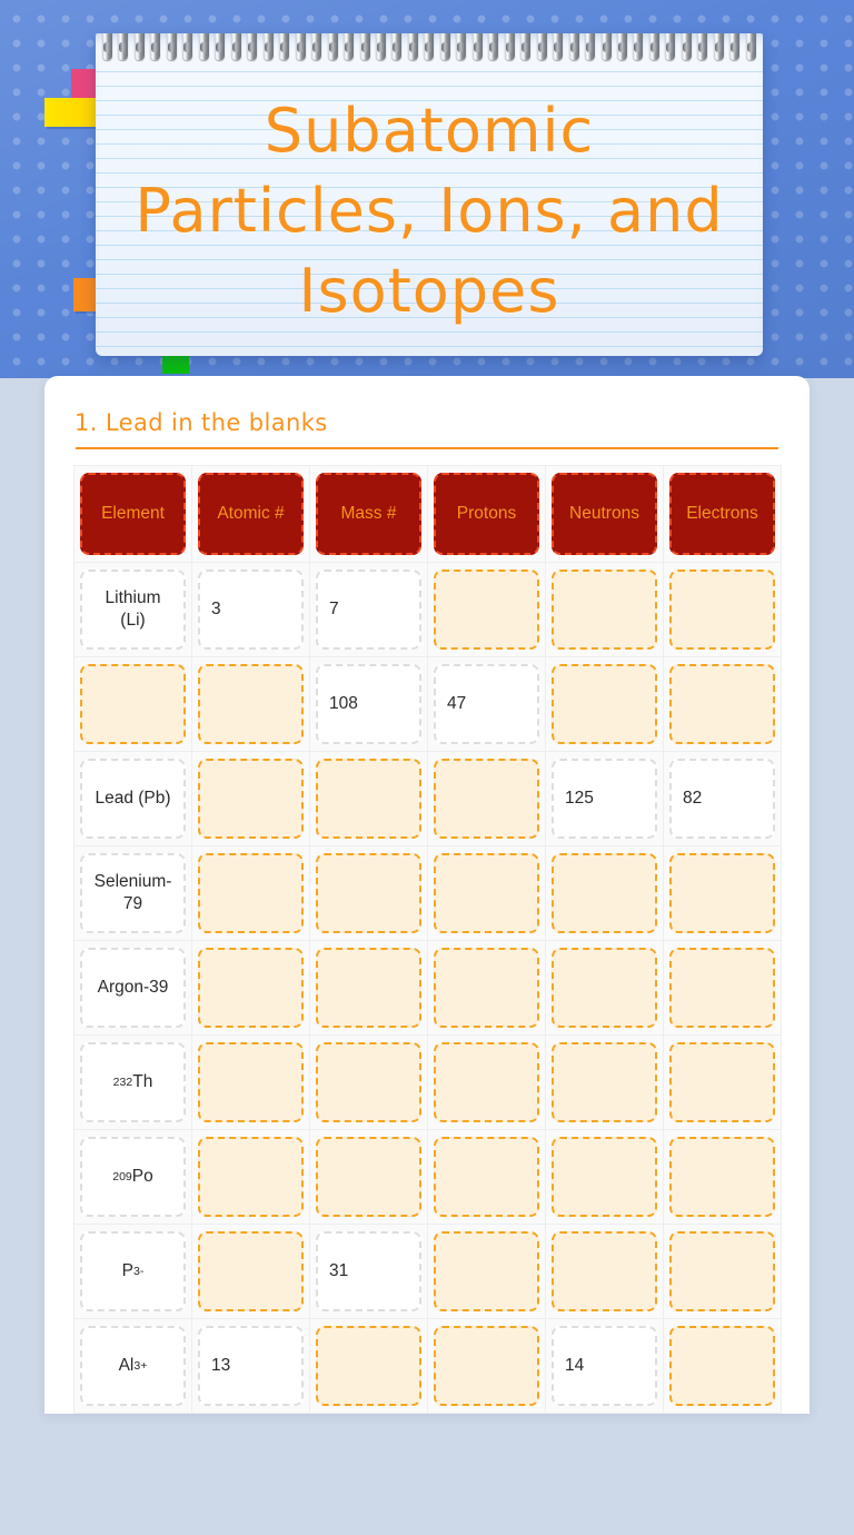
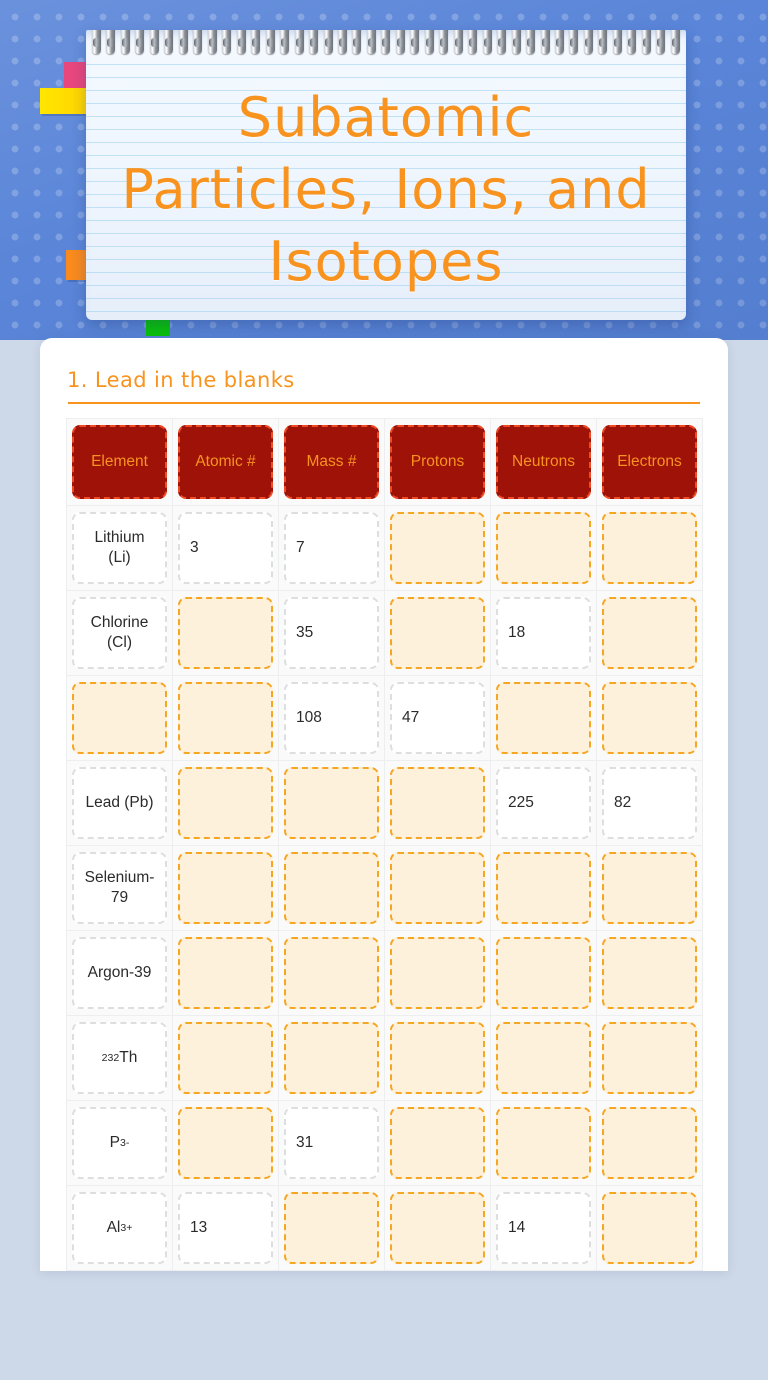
  Subatomic Particles, Ions, and Isotopes
  1. Lead in the blanks
  Element	Atomic #	Mass #	Protons	Neutrons	Electrons
  Lithium (Li)	3	7
+ Chlorine (Cl)		35		18
  		108	47
- Lead (Pb)				125	82
+ Lead (Pb)				225	82
  Selenium-79
  Argon-39
  232Th
- 209Po
  P3-		31
  Al3+	13			14
